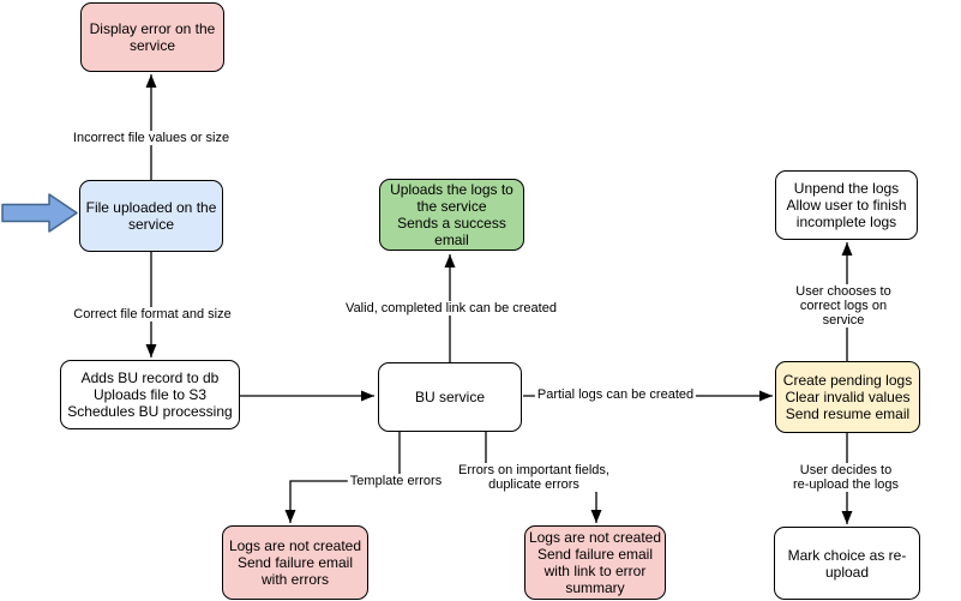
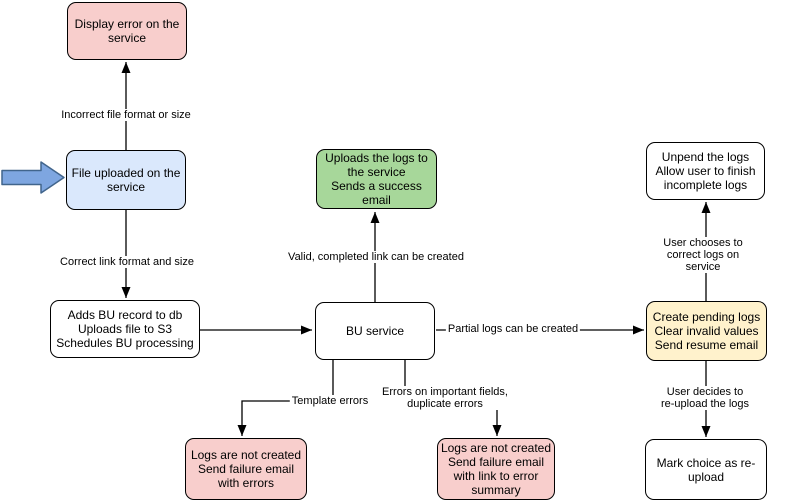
  Display error on the
  service
  File uploaded on the
  service
  Adds BU record to db
  Uploads file to S3
  Schedules BU processing
  Uploads the logs to
  the service
  Sends a success
  email
  BU service
  Unpend the logs
  Allow user to finish
  incomplete logs
  Create pending logs
  Clear invalid values
  Send resume email
  Logs are not created
  Send failure email
  with errors
  Logs are not created
  Send failure email
  with link to error
  summary
  Mark choice as re-
  upload
- Incorrect file values or size
+ Incorrect file format or size
- Correct file format and size
+ Correct link format and size
  Valid, completed link can be created
  Partial logs can be created
  Template errors
  Errors on important fields,
  duplicate errors
  User chooses to correct logs on service
  User decides to re-upload the logs
